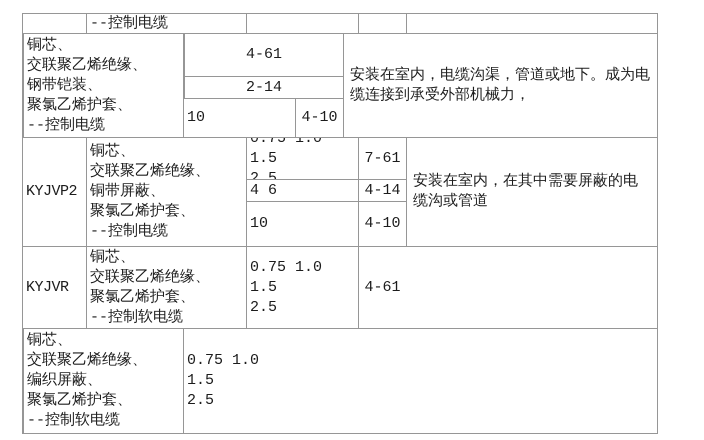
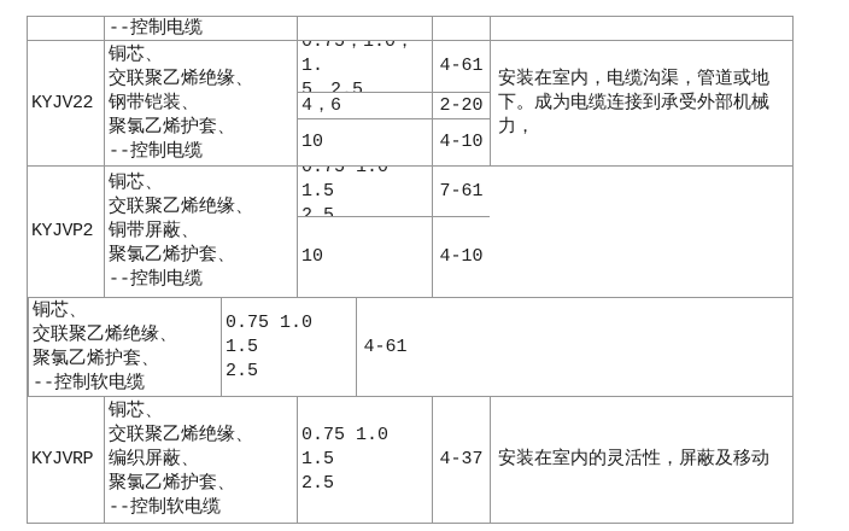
  --控制电缆
+ KYJV22
  铜芯、
  交联聚乙烯绝缘、
  钢带铠装、
  聚氯乙烯护套、
  --控制电缆
+ 0.75，1.0，1.
+ 5，2.5
  4-61
+ 4，6
- 2-14
+ 2-20
  10
  4-10
  安装在室内，电缆沟渠，管道或地下。成为电缆连接到承受外部机械力，
  KYJVP2
  铜芯、
  交联聚乙烯绝缘、
  铜带屏蔽、
  聚氯乙烯护套、
  --控制电缆
  0.75 1.0 1.5
  2.5
  7-61
- 4 6
- 4-14
  10
  4-10
- 安装在室内，在其中需要屏蔽的电缆沟或管道
- KYJVR
  铜芯、
  交联聚乙烯绝缘、
  聚氯乙烯护套、
  --控制软电缆
  0.75 1.0 1.5
  2.5
  4-61
+ KYJVRP
  铜芯、
  交联聚乙烯绝缘、
  编织屏蔽、
  聚氯乙烯护套、
  --控制软电缆
  0.75 1.0 1.5
  2.5
+ 4-37
+ 安装在室内的灵活性，屏蔽及移动
